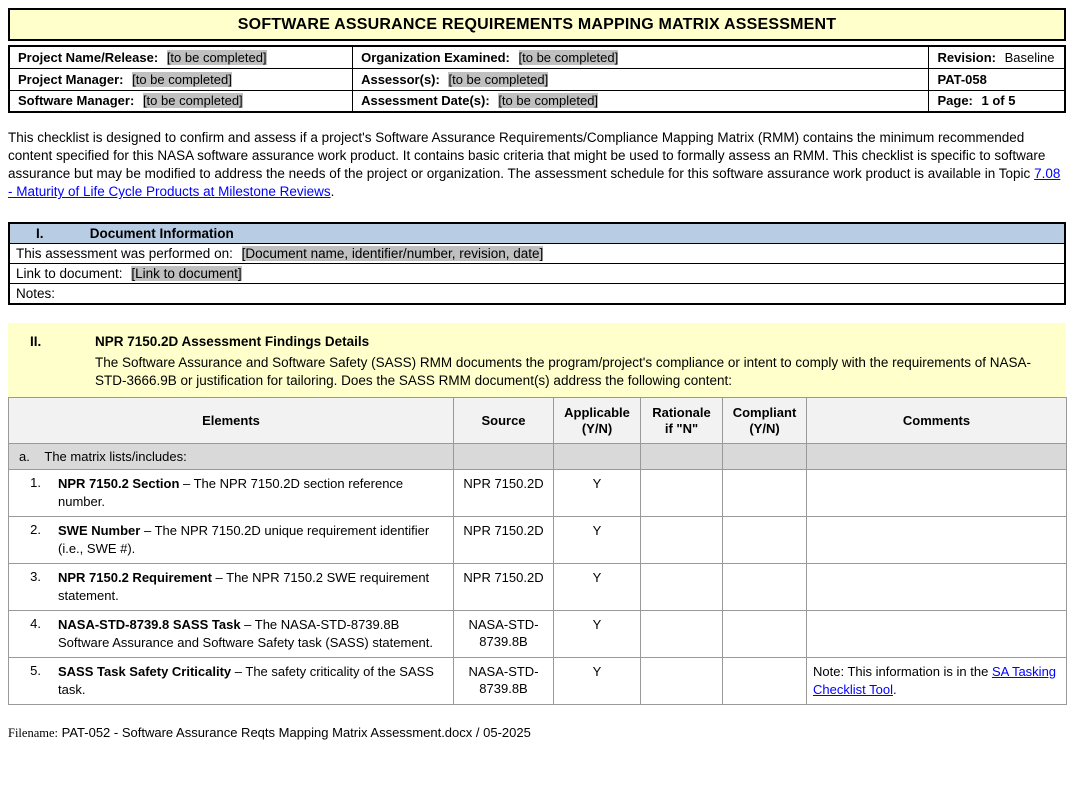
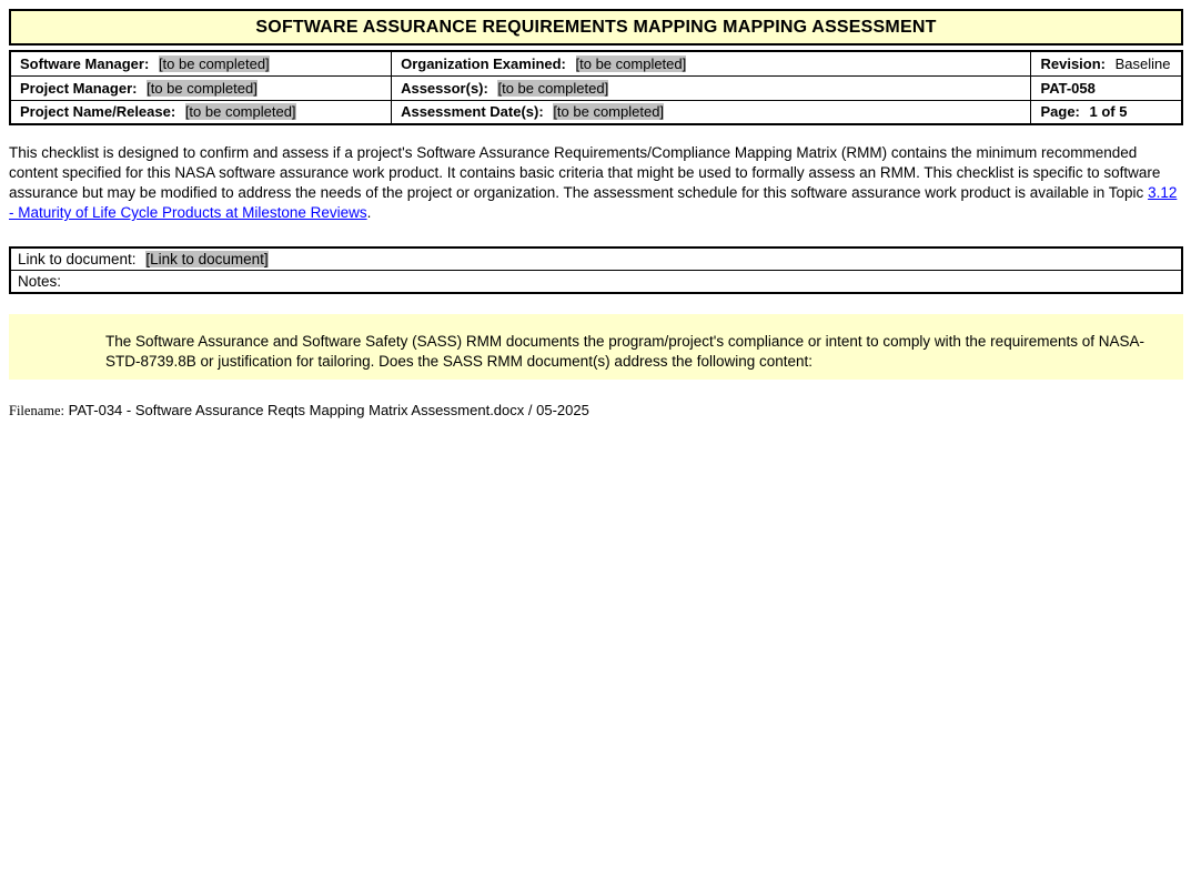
- SOFTWARE ASSURANCE REQUIREMENTS MAPPING MATRIX ASSESSMENT
+ SOFTWARE ASSURANCE REQUIREMENTS MAPPING MAPPING ASSESSMENT
- Project Name/Release: [to be completed]	Organization Examined: [to be completed]	Revision: Baseline
+ Software Manager: [to be completed]	Organization Examined: [to be completed]	Revision: Baseline
  Project Manager: [to be completed]	Assessor(s): [to be completed]	PAT-058
- Software Manager: [to be completed]	Assessment Date(s): [to be completed]	Page: 1 of 5
+ Project Name/Release: [to be completed]	Assessment Date(s): [to be completed]	Page: 1 of 5
- This checklist is designed to confirm and assess if a project's Software Assurance Requirements/Compliance Mapping Matrix (RMM) contains the minimum recommended content specified for this NASA software assurance work product. It contains basic criteria that might be used to formally assess an RMM. This checklist is specific to software assurance but may be modified to address the needs of the project or organization. The assessment schedule for this software assurance work product is available in Topic 7.08 - Maturity of Life Cycle Products at Milestone Reviews.
+ This checklist is designed to confirm and assess if a project's Software Assurance Requirements/Compliance Mapping Matrix (RMM) contains the minimum recommended content specified for this NASA software assurance work product. It contains basic criteria that might be used to formally assess an RMM. This checklist is specific to software assurance but may be modified to address the needs of the project or organization. The assessment schedule for this software assurance work product is available in Topic 3.12 - Maturity of Life Cycle Products at Milestone Reviews.
- I. Document Information
- This assessment was performed on: [Document name, identifier/number, revision, date]
  Link to document: [Link to document]
  Notes:
- II.
- NPR 7150.2D Assessment Findings Details
- The Software Assurance and Software Safety (SASS) RMM documents the program/project's compliance or intent to comply with the requirements of NASA-STD-3666.9B or justification for tailoring. Does the SASS RMM document(s) address the following content:
+ The Software Assurance and Software Safety (SASS) RMM documents the program/project's compliance or intent to comply with the requirements of NASA-STD-8739.8B or justification for tailoring. Does the SASS RMM document(s) address the following content:
- Elements	Source	Applicable (Y/N)	Rationale if "N"	Compliant (Y/N)	Comments
- a. The matrix lists/includes:
- 1. NPR 7150.2 Section – The NPR 7150.2D section reference number.	NPR 7150.2D	Y
- 2. SWE Number – The NPR 7150.2D unique requirement identifier (i.e., SWE #).	NPR 7150.2D	Y
- 3. NPR 7150.2 Requirement – The NPR 7150.2 SWE requirement statement.	NPR 7150.2D	Y
- 4. NASA-STD-8739.8 SASS Task – The NASA-STD-8739.8B Software Assurance and Software Safety task (SASS) statement.	NASA-STD-8739.8B	Y
- 5. SASS Task Safety Criticality – The safety criticality of the SASS task.	NASA-STD-8739.8B	Y			Note: This information is in the SA Tasking Checklist Tool.
- Filename: PAT-052 - Software Assurance Reqts Mapping Matrix Assessment.docx / 05-2025
+ Filename: PAT-034 - Software Assurance Reqts Mapping Matrix Assessment.docx / 05-2025
